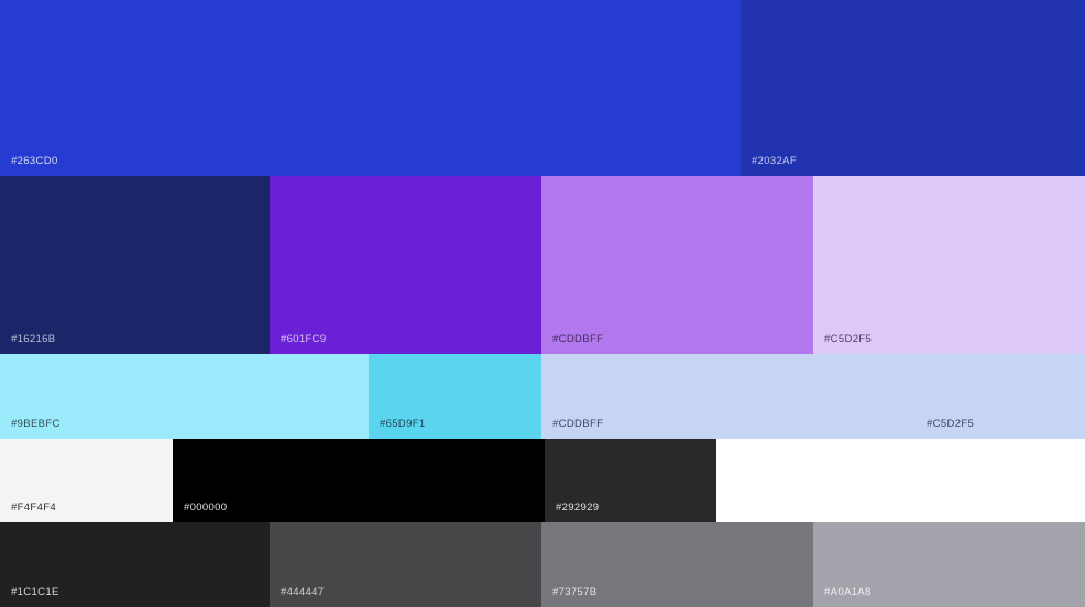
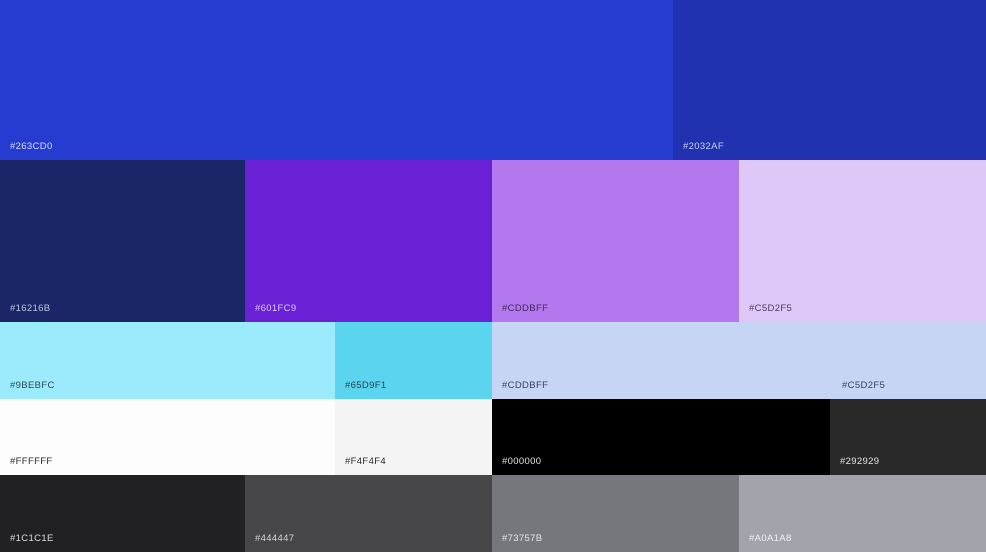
  #263CD0
  #2032AF
  #16216B
  #601FC9
  #CDDBFF
  #C5D2F5
  #9BEBFC
  #65D9F1
  #CDDBFF
  #C5D2F5
+ #FFFFFF
  #F4F4F4
  #000000
  #292929
  #1C1C1E
  #444447
  #73757B
  #A0A1A8
